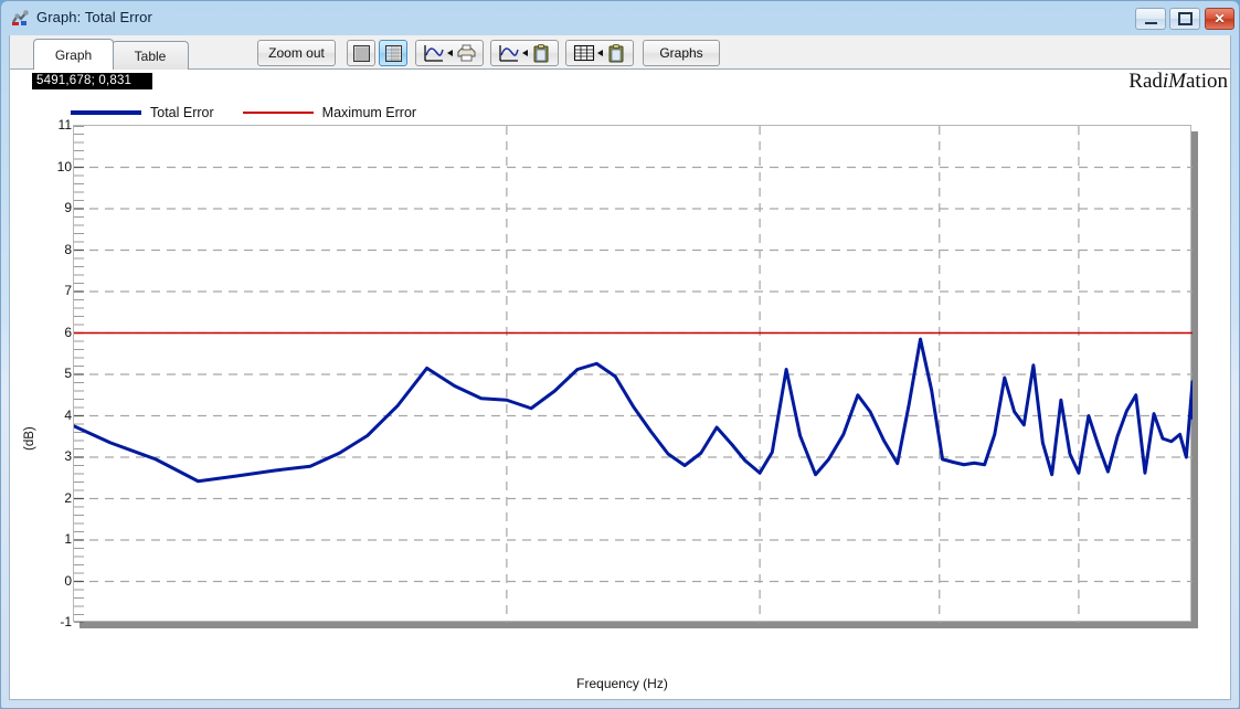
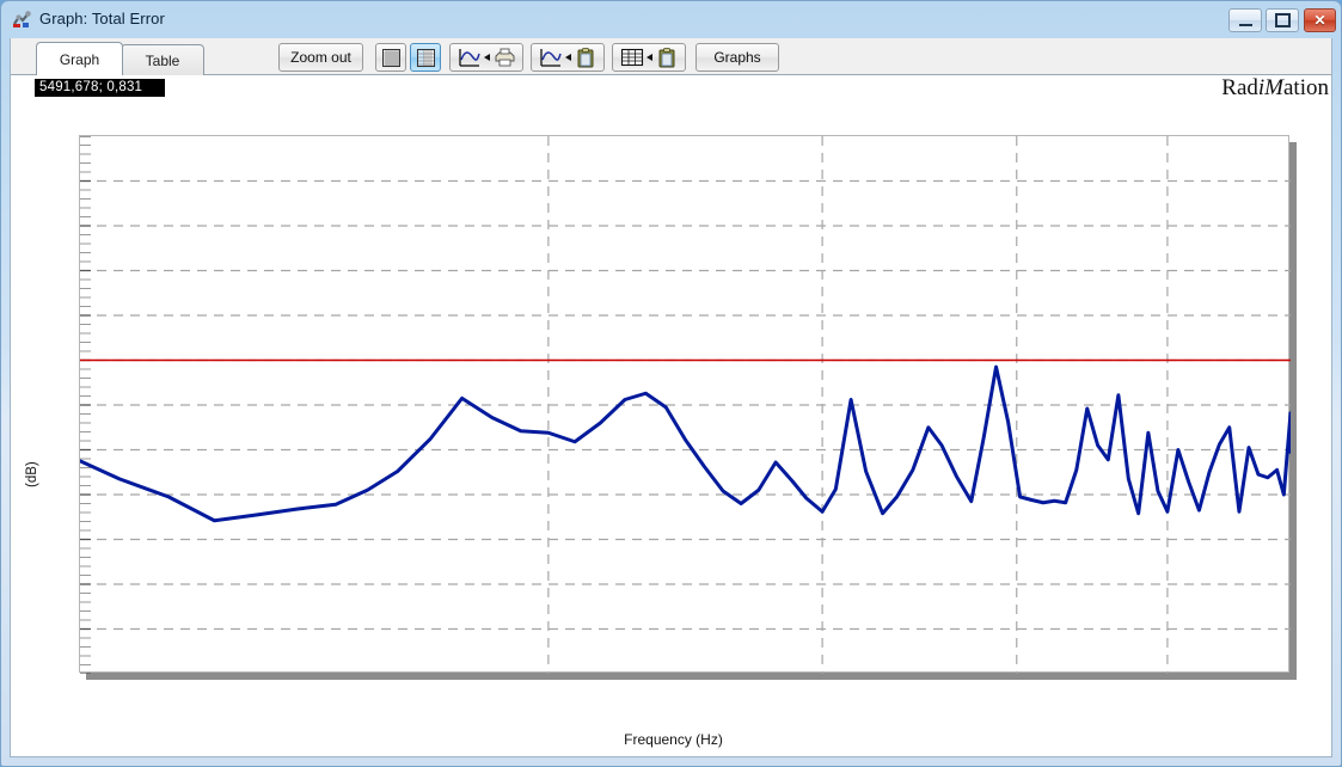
  Graph: Total Error
  ✕
  Graph
  Table
  Zoom out
  Graphs
  5491,678; 0,831
  RadiMation
- Total Error
- Maximum Error
- -1
- 0
- 1
- 2
- 3
- 4
- 5
- 6
- 7
- 8
- 9
- 10
- 11
  Frequency (Hz)
